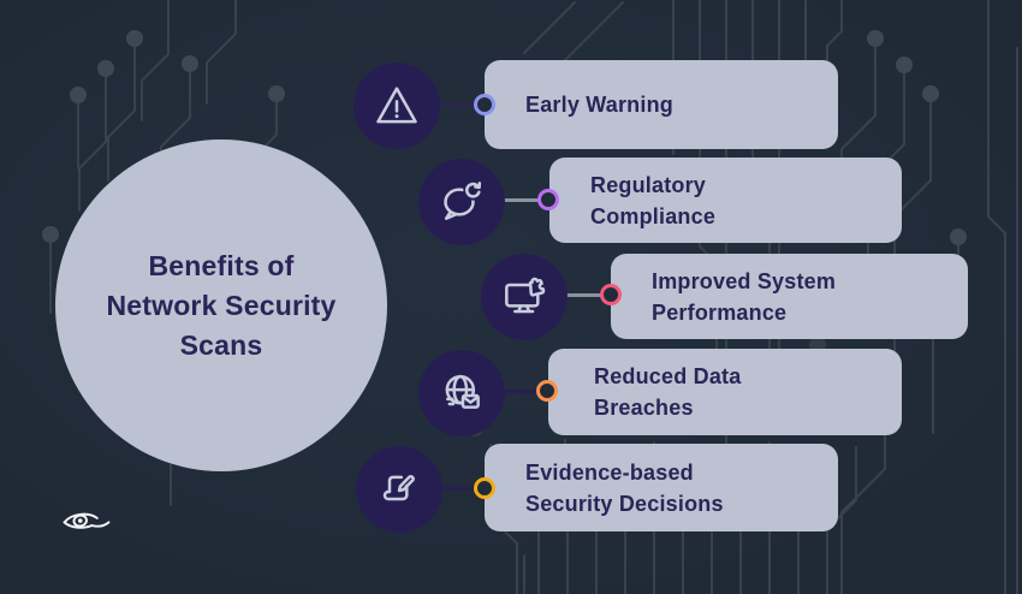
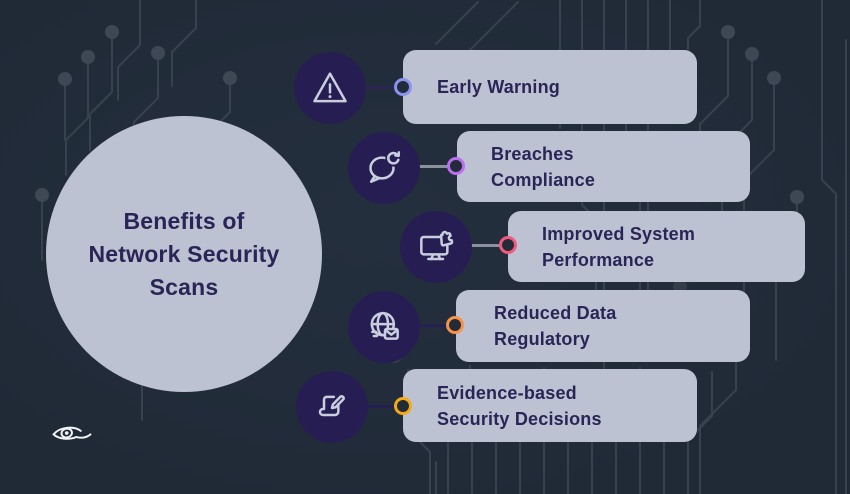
  Benefits of
  Network Security
  Scans
  Early Warning
- Regulatory
+ Breaches
  Compliance
  Improved System
  Performance
  Reduced Data
- Breaches
+ Regulatory
  Evidence-based
  Security Decisions
